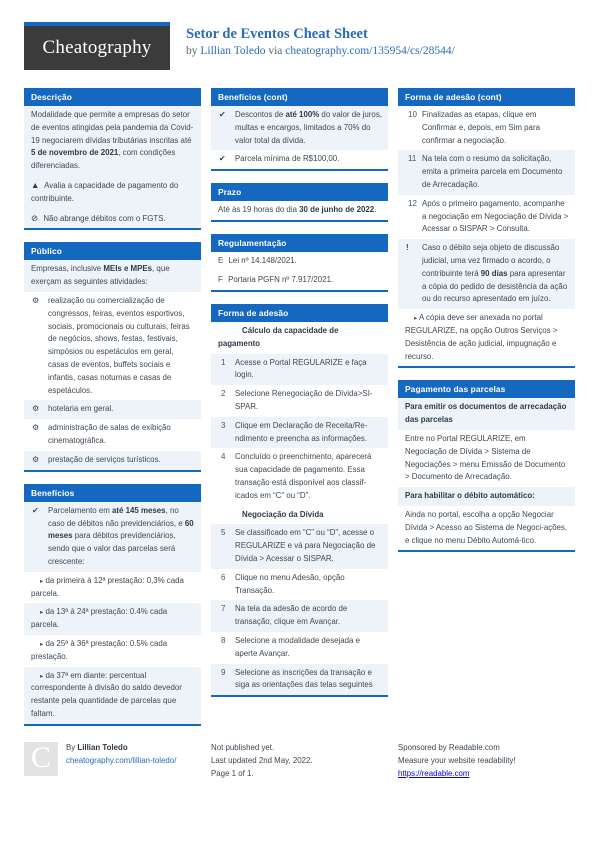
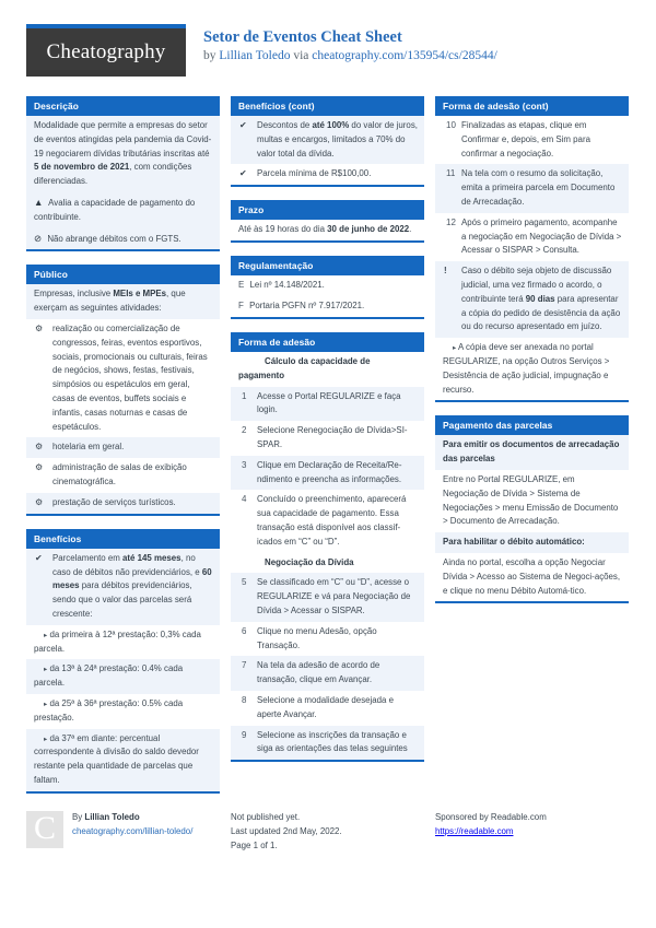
  Cheatography
  Setor de Eventos Cheat Sheet
  by Lillian Toledo via cheatography.com/135954/cs/28544/
  Descrição
  Modalidade que permite a empresas do setor de eventos atingidas pela pandemia da Covid-19 negociarem dívidas tributárias inscritas até 5 de novembro de 2021, com condições diferenciadas.
  ▲ Avalia a capacidade de pagamento do contribuinte.
  ⊘ Não abrange débitos com o FGTS.
  Público
  Empresas, inclusive MEIs e MPEs, que exerçam as seguintes atividades:
  ⚙
  realização ou comercialização de congressos, feiras, eventos esportivos, sociais, promocionais ou culturais, feiras de negócios, shows, festas, festivais, simpósios ou espetáculos em geral, casas de eventos, buffets sociais e infantis, casas noturnas e casas de espetáculos.
  ⚙
  hotelaria em geral.
  ⚙
  administração de salas de exibição cinematográfica.
  ⚙
  prestação de serviços turísticos.
  Benefícios
  ✔
  Parcelamento em até 145 meses, no caso de débitos não previdenciários, e 60 meses para débitos previdenciários, sendo que o valor das parcelas será crescente:
  da primeira à 12ª prestação: 0,3% cada parcela.
  da 13ª à 24ª prestação: 0.4% cada parcela.
  da 25ª à 36ª prestação: 0.5% cada prestação.
  da 37ª em diante: percentual correspondente à divisão do saldo devedor restante pela quantidade de parcelas que faltam.
  Benefícios (cont)
  ✔
  Descontos de até 100% do valor de juros, multas e encargos, limitados a 70% do valor total da dívida.
  ✔
  Parcela mínima de R$100,00.
  Prazo
  Até às 19 horas do dia 30 de junho de 2022.
  Regulamentação
  E Lei nº 14.148/2021.
  F Portaria PGFN nº 7.917/2021.
  Forma de adesão
  Cálculo da capacidade de pagamento
  1
  Acesse o Portal REGULARIZE e faça login.
  2
  Selecione Renegociação de Dívida>SI-SPAR.
  3
  Clique em Declaração de Receita/Re-ndimento e preencha as informações.
  4
  Concluído o preenchimento, aparecerá sua capacidade de pagamento. Essa transação está disponível aos classif-icados em “C” ou “D”.
  Negociação da Dívida
  5
  Se classificado em “C” ou “D”, acesse o REGULARIZE e vá para Negociação de Dívida > Acessar o SISPAR.
  6
  Clique no menu Adesão, opção Transação.
  7
  Na tela da adesão de acordo de transação, clique em Avançar.
  8
  Selecione a modalidade desejada e aperte Avançar.
  9
  Selecione as inscrições da transação e siga as orientações das telas seguintes
  Forma de adesão (cont)
  10
  Finalizadas as etapas, clique em Confirmar e, depois, em Sim para confirmar a negociação.
  11
  Na tela com o resumo da solicitação, emita a primeira parcela em Documento de Arrecadação.
  12
  Após o primeiro pagamento, acompanhe a negociação em Negociação de Dívida > Acessar o SISPAR > Consulta.
  !
  Caso o débito seja objeto de discussão judicial, uma vez firmado o acordo, o contribuinte terá 90 dias para apresentar a cópia do pedido de desistência da ação ou do recurso apresentado em juízo.
  A cópia deve ser anexada no portal REGULARIZE, na opção Outros Serviços > Desistência de ação judicial, impugnação e recurso.
  Pagamento das parcelas
  Para emitir os documentos de arrecadação das parcelas
  Entre no Portal REGULARIZE, em Negociação de Dívida > Sistema de Negociações > menu Emissão de Documento > Documento de Arrecadação.
  Para habilitar o débito automático:
  Ainda no portal, escolha a opção Negociar Dívida > Acesso ao Sistema de Negoci-ações, e clique no menu Débito Automá-tico.
  C
  By Lillian Toledo
  cheatography.com/lillian-toledo/
  Not published yet.
  Last updated 2nd May, 2022.
  Page 1 of 1.
  Sponsored by Readable.com
- Measure your website readability!
  https://readable.com
